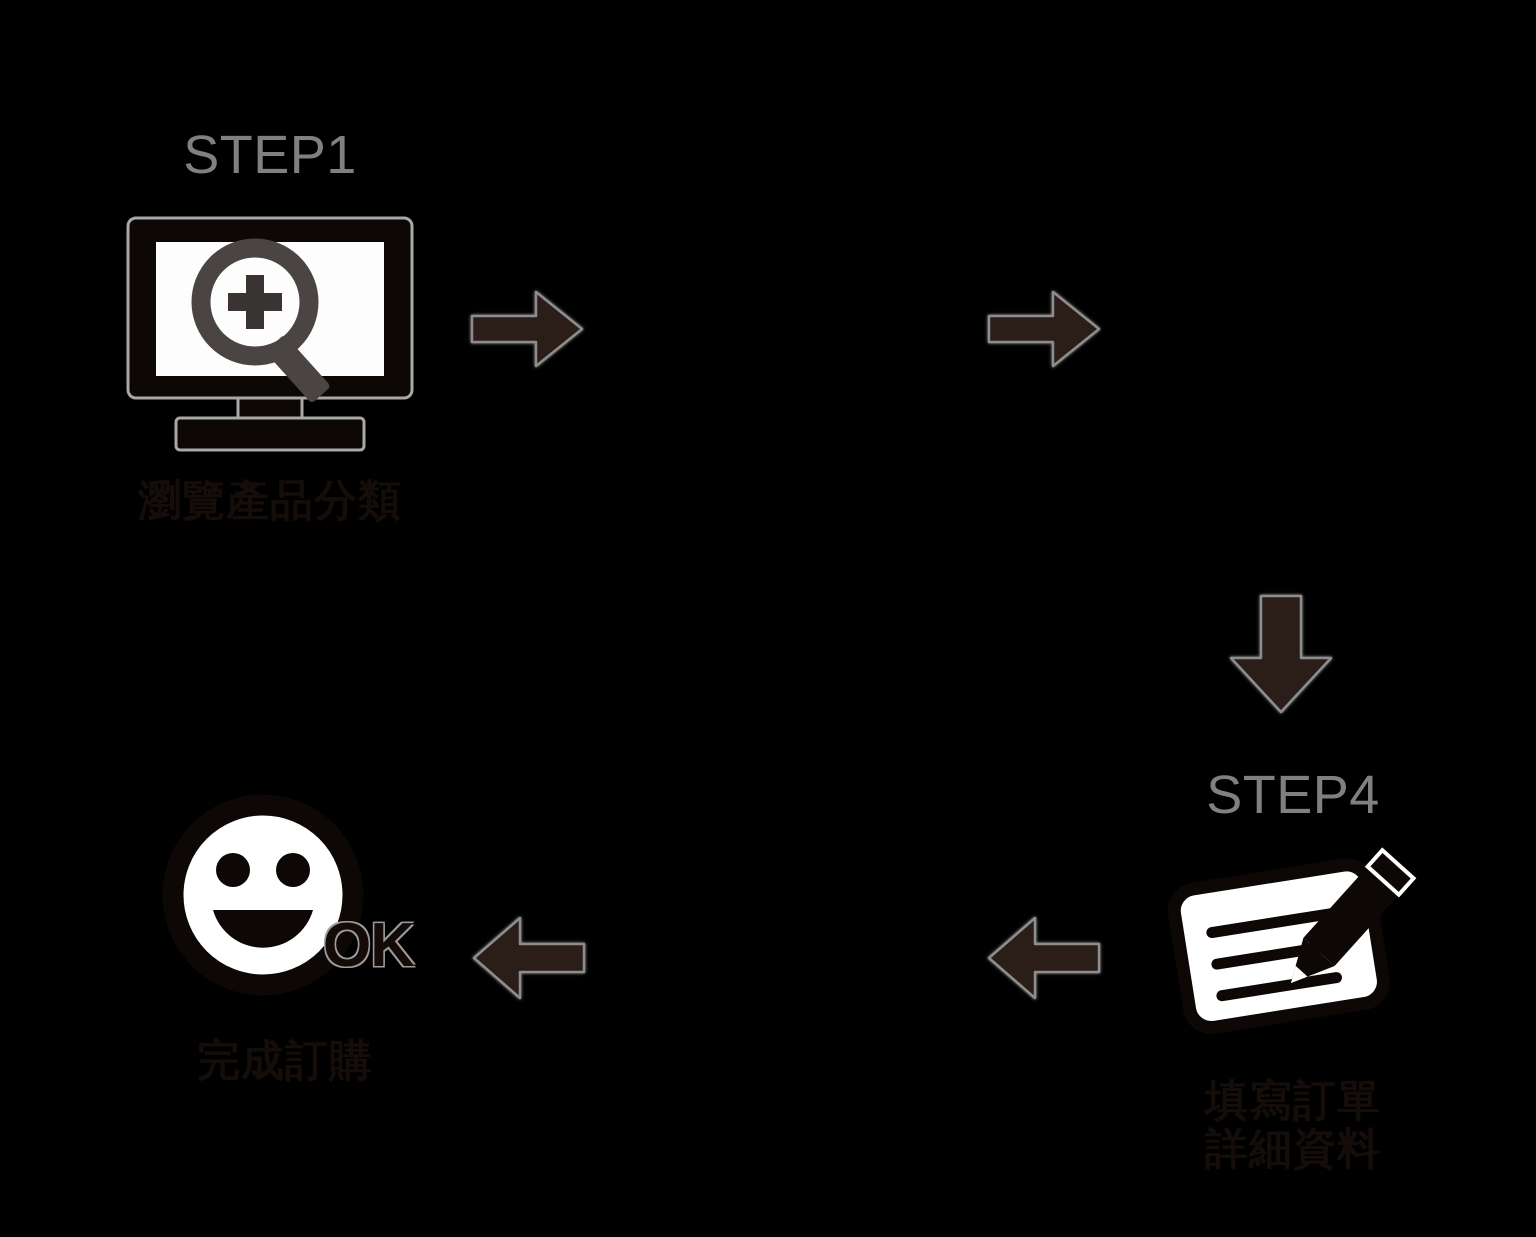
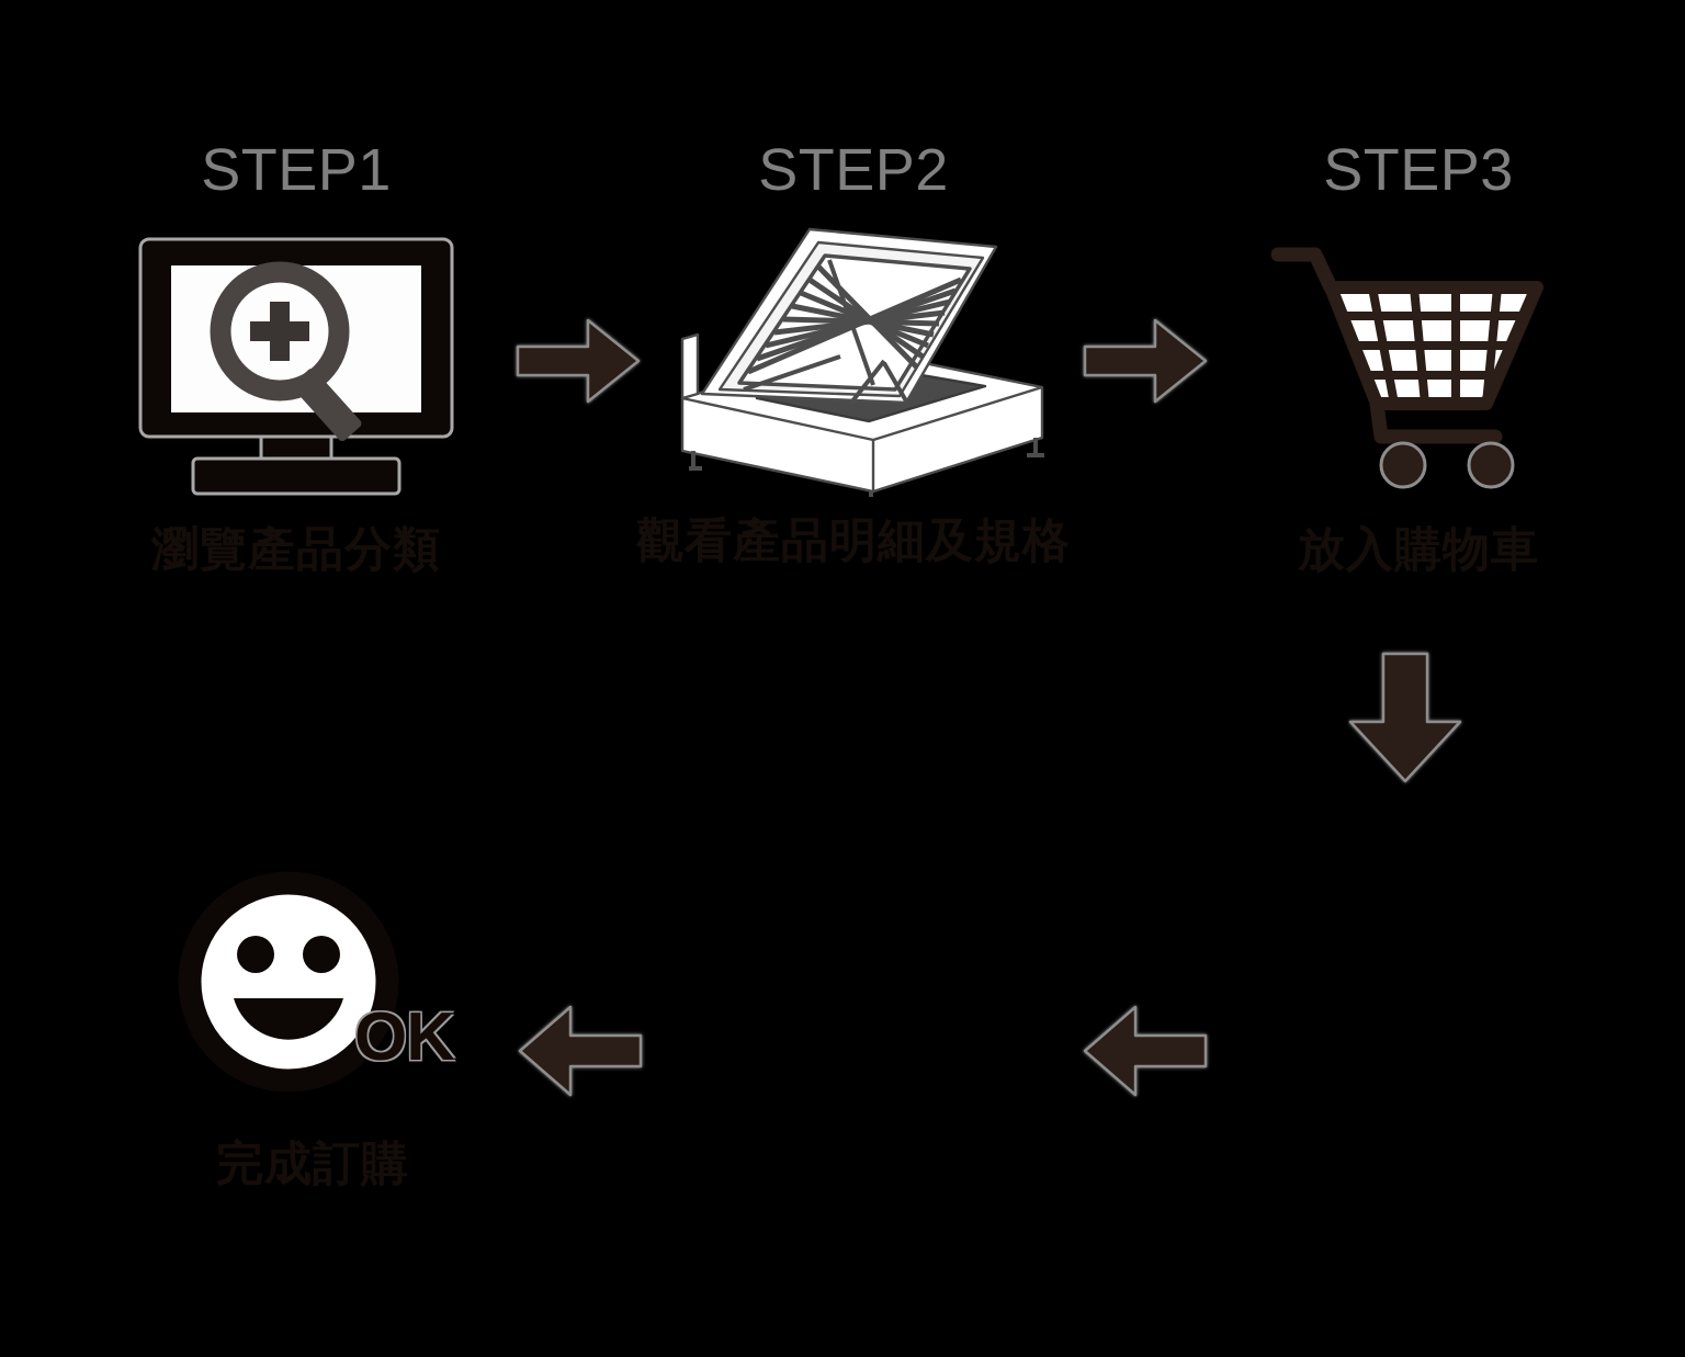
  STEP1
+ STEP2
+ STEP3
  OK
- STEP4
